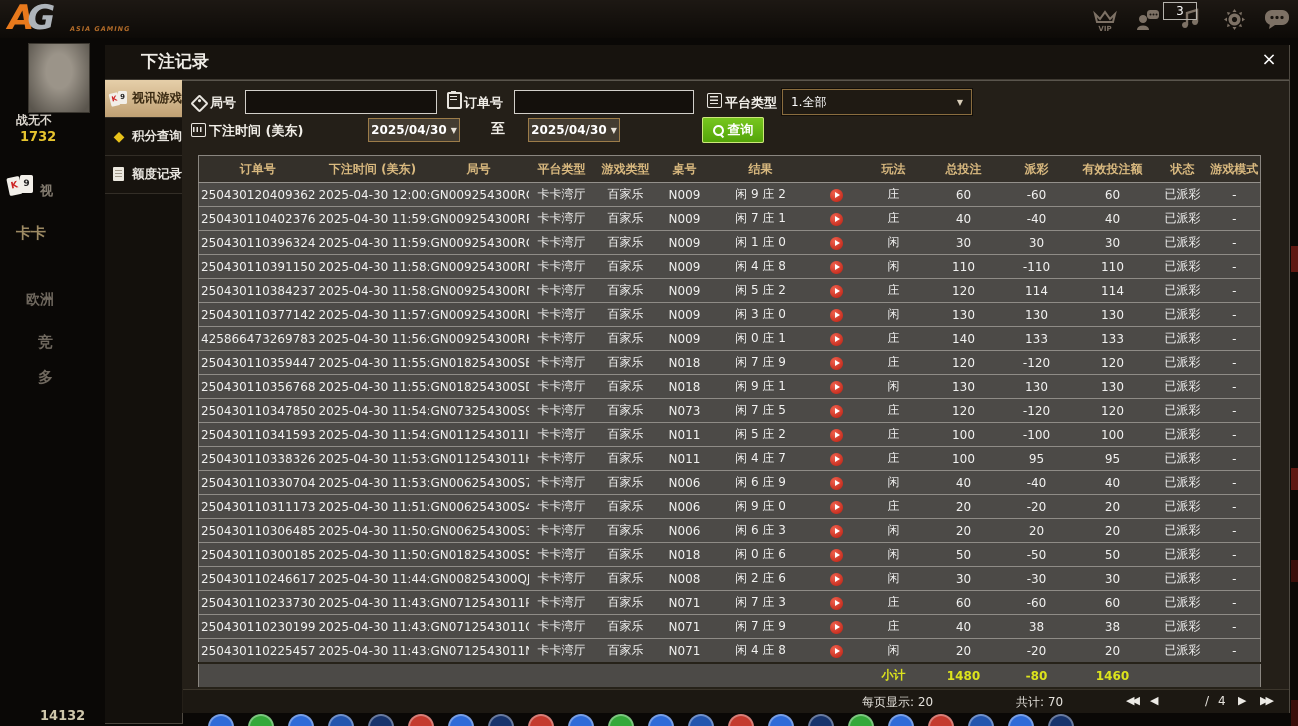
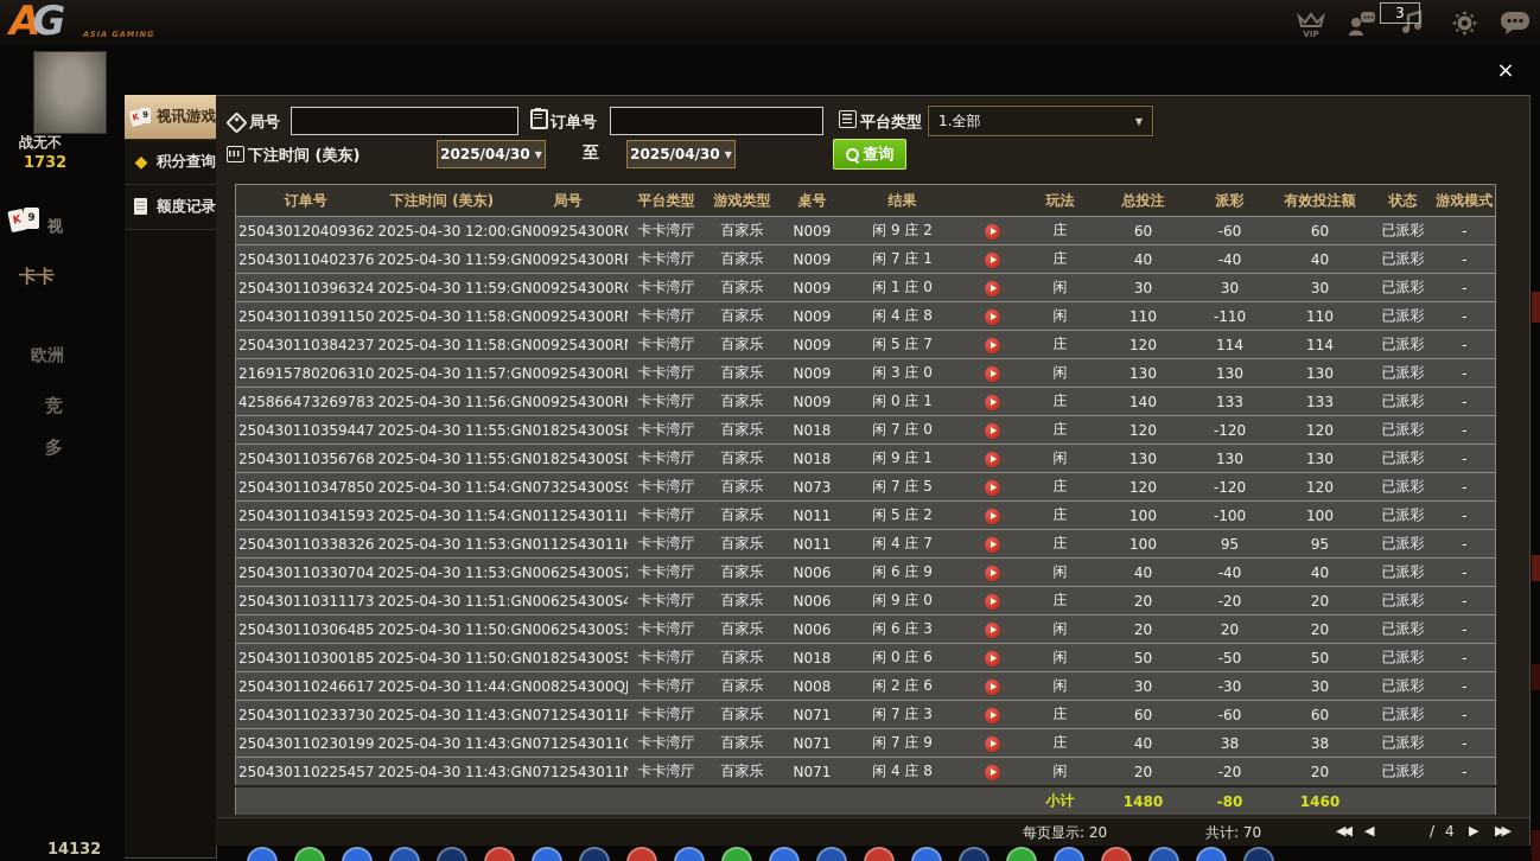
  战无不
  1732
  视
  卡卡
  欧洲
  竞
  多
  14132
  9
  AG
  ASIA GAMING
  VIP
- 下注记录
  ×
  9
  视讯游戏
  ◆
  积分查询
  额度记录
  局号
  订单号
  平台类型
  1.全部
  ▼
  下注时间 (美东)
  2025/04/30
  ▼
  至
  2025/04/30
  ▼
  查询
  订单号	下注时间 (美东)	局号	平台类型	游戏类型	桌号	结果		玩法	总投注	派彩	有效投注额	状态	游戏模式
  250430120409362	2025-04-30 12:00	GN009254300R	卡卡湾厅	百家乐	N009	闲 9 庄 2		庄	60	-60	60	已派彩	-
  250430110402376	2025-04-30 11:59	GN009254300R	卡卡湾厅	百家乐	N009	闲 7 庄 1		庄	40	-40	40	已派彩	-
  250430110396324	2025-04-30 11:59	GN009254300R	卡卡湾厅	百家乐	N009	闲 1 庄 0		闲	30	30	30	已派彩	-
  250430110391150	2025-04-30 11:58	GN009254300R	卡卡湾厅	百家乐	N009	闲 4 庄 8		闲	110	-110	110	已派彩	-
- 250430110384237	2025-04-30 11:58	GN009254300R	卡卡湾厅	百家乐	N009	闲 5 庄 2		庄	120	114	114	已派彩	-
+ 250430110384237	2025-04-30 11:58	GN009254300R	卡卡湾厅	百家乐	N009	闲 5 庄 7		庄	120	114	114	已派彩	-
- 250430110377142	2025-04-30 11:57	GN009254300R	卡卡湾厅	百家乐	N009	闲 3 庄 0		闲	130	130	130	已派彩	-
+ 216915780206310	2025-04-30 11:57	GN009254300R	卡卡湾厅	百家乐	N009	闲 3 庄 0		闲	130	130	130	已派彩	-
  425866473269783	2025-04-30 11:56	GN009254300R	卡卡湾厅	百家乐	N009	闲 0 庄 1		庄	140	133	133	已派彩	-
- 250430110359447	2025-04-30 11:55	GN018254300S	卡卡湾厅	百家乐	N018	闲 7 庄 9		庄	120	-120	120	已派彩	-
+ 250430110359447	2025-04-30 11:55	GN018254300S	卡卡湾厅	百家乐	N018	闲 7 庄 0		庄	120	-120	120	已派彩	-
  250430110356768	2025-04-30 11:55	GN018254300S	卡卡湾厅	百家乐	N018	闲 9 庄 1		闲	130	130	130	已派彩	-
  250430110347850	2025-04-30 11:54	GN073254300S	卡卡湾厅	百家乐	N073	闲 7 庄 5		庄	120	-120	120	已派彩	-
  250430110341593	2025-04-30 11:54	GN0112543011I	卡卡湾厅	百家乐	N011	闲 5 庄 2		庄	100	-100	100	已派彩	-
  250430110338326	2025-04-30 11:53	GN0112543011	卡卡湾厅	百家乐	N011	闲 4 庄 7		庄	100	95	95	已派彩	-
  250430110330704	2025-04-30 11:53	GN006254300S	卡卡湾厅	百家乐	N006	闲 6 庄 9		闲	40	-40	40	已派彩	-
  250430110311173	2025-04-30 11:51	GN006254300S	卡卡湾厅	百家乐	N006	闲 9 庄 0		庄	20	-20	20	已派彩	-
  250430110306485	2025-04-30 11:50	GN006254300S	卡卡湾厅	百家乐	N006	闲 6 庄 3		闲	20	20	20	已派彩	-
  250430110300185	2025-04-30 11:50	GN018254300S	卡卡湾厅	百家乐	N018	闲 0 庄 6		闲	50	-50	50	已派彩	-
  250430110246617	2025-04-30 11:44	GN008254300Q	卡卡湾厅	百家乐	N008	闲 2 庄 6		闲	30	-30	30	已派彩	-
  250430110233730	2025-04-30 11:43	GN0712543011	卡卡湾厅	百家乐	N071	闲 7 庄 3		庄	60	-60	60	已派彩	-
  250430110230199	2025-04-30 11:43	GN0712543011	卡卡湾厅	百家乐	N071	闲 7 庄 9		庄	40	38	38	已派彩	-
  250430110225457	2025-04-30 11:43	GN0712543011	卡卡湾厅	百家乐	N071	闲 4 庄 8		闲	20	-20	20	已派彩	-
  	小计	1480	-80	1460
  每页显示: 20
  共计: 70
  ◀◀
  ◀
  /
  4
  ▶
  ▶▶
  3
